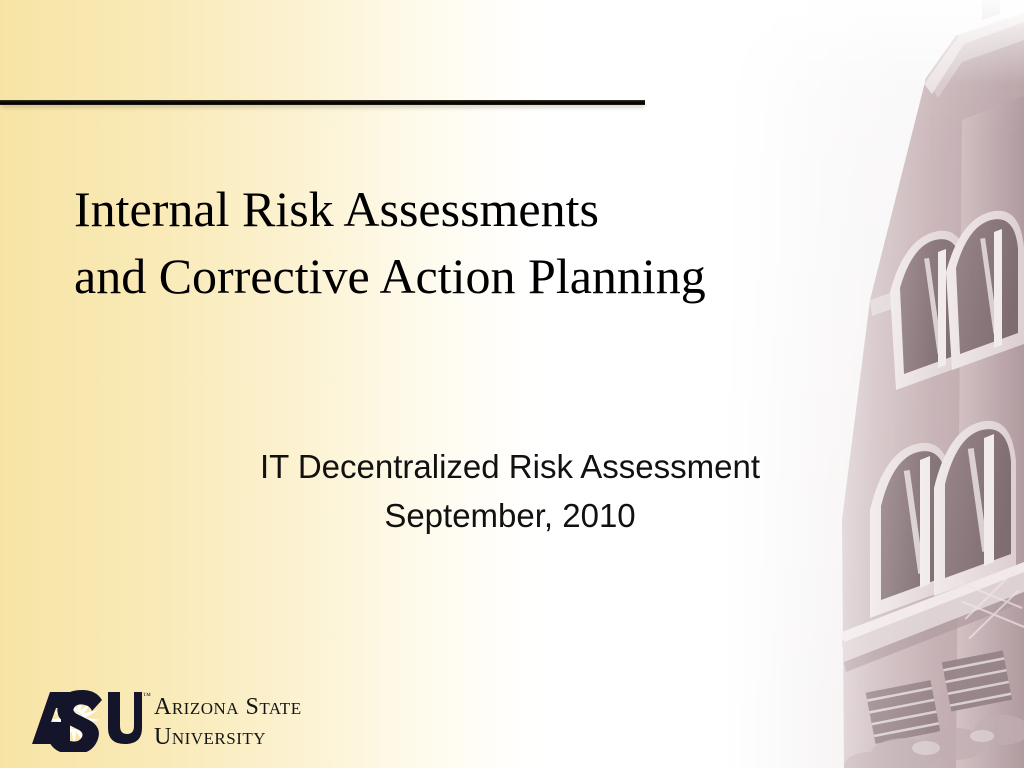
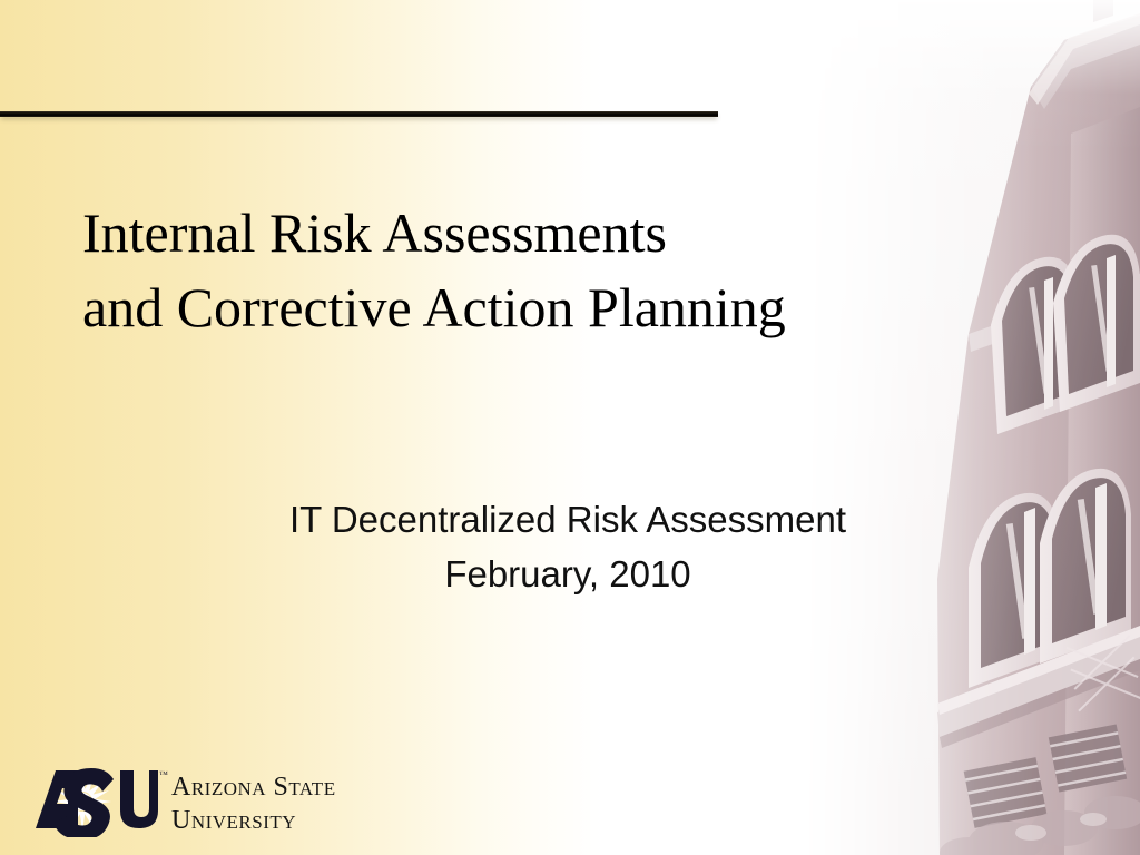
  Internal Risk Assessments
  and Corrective Action Planning
  IT Decentralized Risk Assessment
- September, 2010
+ February, 2010
  ™
  Arizona State
  University
